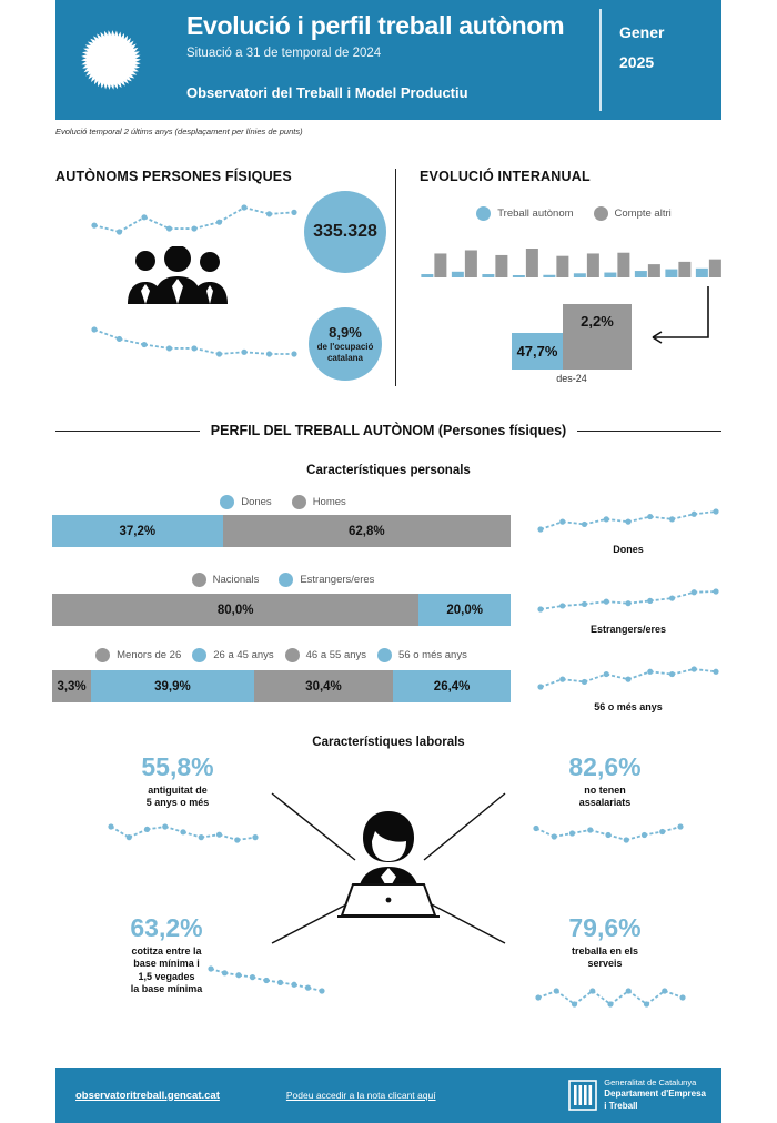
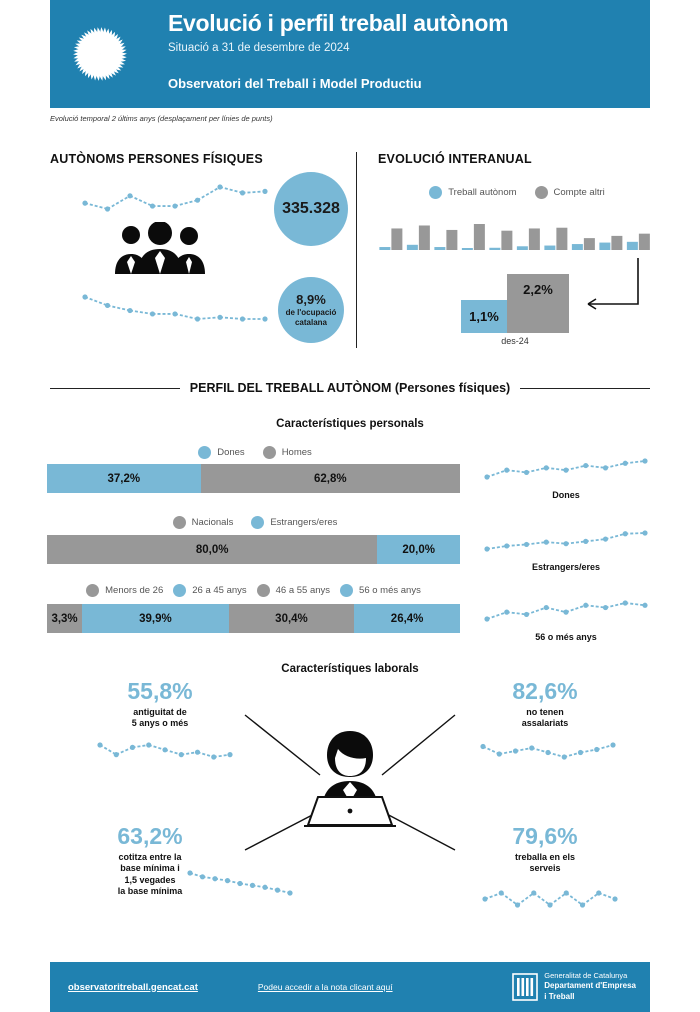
  Evolució i perfil treball autònom
- Situació a 31 de temporal de 2024
+ Situació a 31 de desembre de 2024
  Observatori del Treball i Model Productiu
- Gener
- 2025
  Evolució temporal 2 últims anys (desplaçament per línies de punts)
  AUTÒNOMS PERSONES FÍSIQUES
  335.328
  8,9%
  de l'ocupació
  catalana
  EVOLUCIÓ INTERANUAL
  Treball autònom
  Compte altri
- 47,7%
+ 1,1%
  2,2%
  des-24
  PERFIL DEL TREBALL AUTÒNOM (Persones físiques)
  Característiques personals
  Dones
  Homes
  37,2%
  62,8%
  Dones
  Nacionals
  Estrangers/eres
  80,0%
  20,0%
  Estrangers/eres
  Menors de 26
  26 a 45 anys
  46 a 55 anys
  56 o més anys
  3,3%
  39,9%
  30,4%
  26,4%
  56 o més anys
  Característiques laborals
  55,8%
  antiguitat de
  5 anys o més
  82,6%
  no tenen
  assalariats
  63,2%
  cotitza entre la
  base mínima i
  1,5 vegades
  la base mínima
  79,6%
  treballa en els
  serveis
  observatoritreball.gencat.cat
  Podeu accedir a la nota clicant aquí
  Generalitat de Catalunya
  Departament d'Empresa
  i Treball
